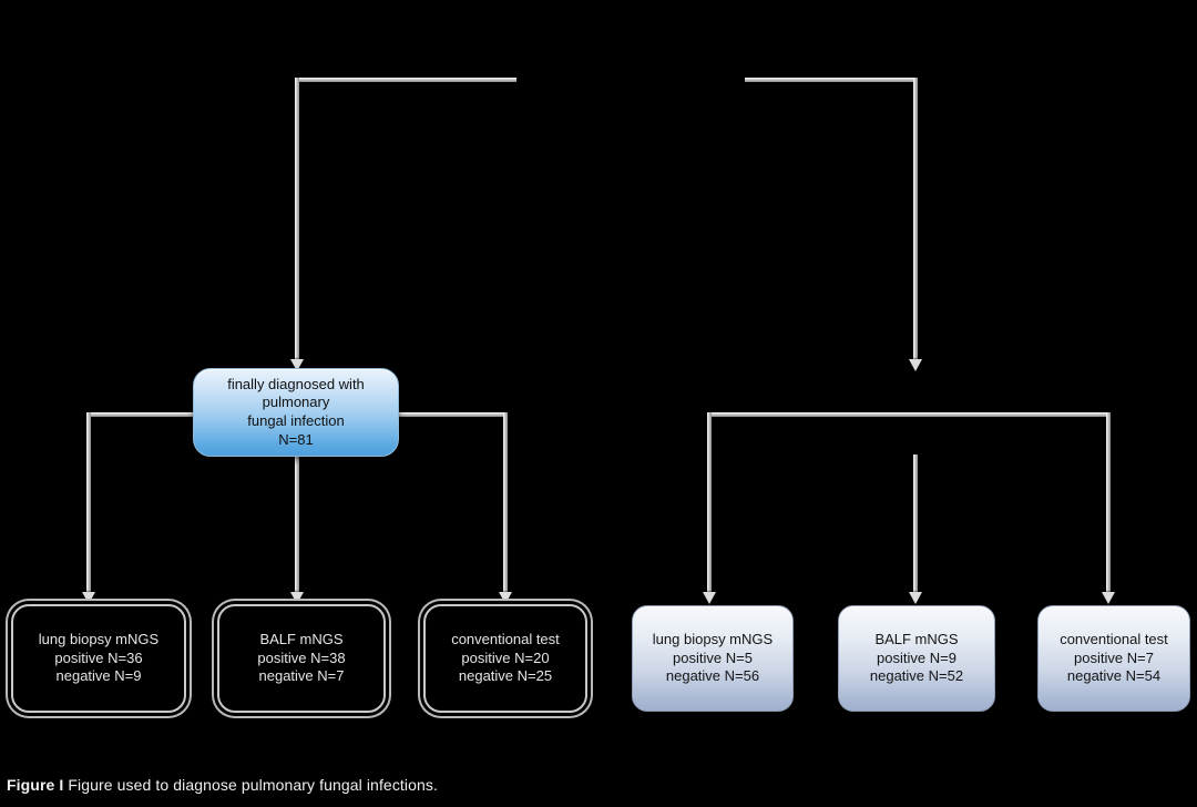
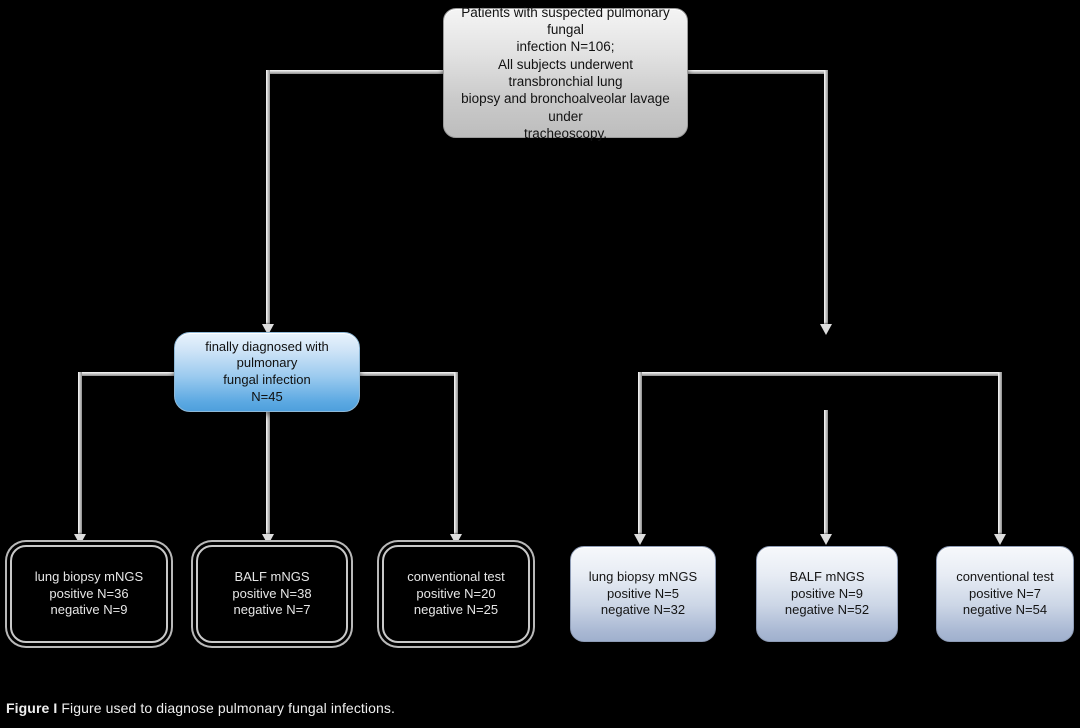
+ Patients with suspected pulmonary fungal
+ infection N=106;
+ All subjects underwent transbronchial lung
+ biopsy and bronchoalveolar lavage under
+ tracheoscopy.
  finally diagnosed with pulmonary
  fungal infection
- N=81
+ N=45
  lung biopsy mNGS
  positive N=36
  negative N=9
  BALF mNGS
  positive N=38
  negative N=7
  conventional test
  positive N=20
  negative N=25
  lung biopsy mNGS
  positive N=5
- negative N=56
+ negative N=32
  BALF mNGS
  positive N=9
  negative N=52
  conventional test
  positive N=7
  negative N=54
  Figure I Figure used to diagnose pulmonary fungal infections.
